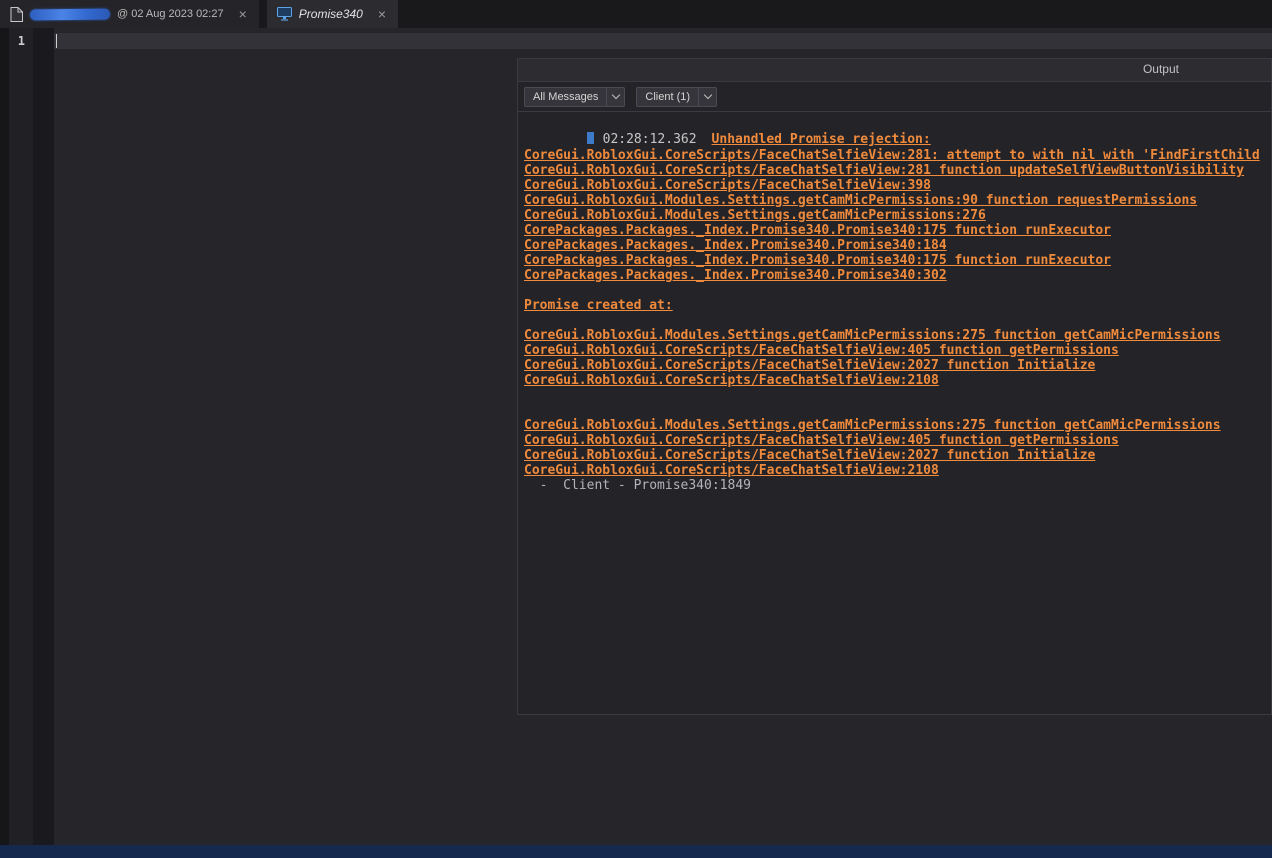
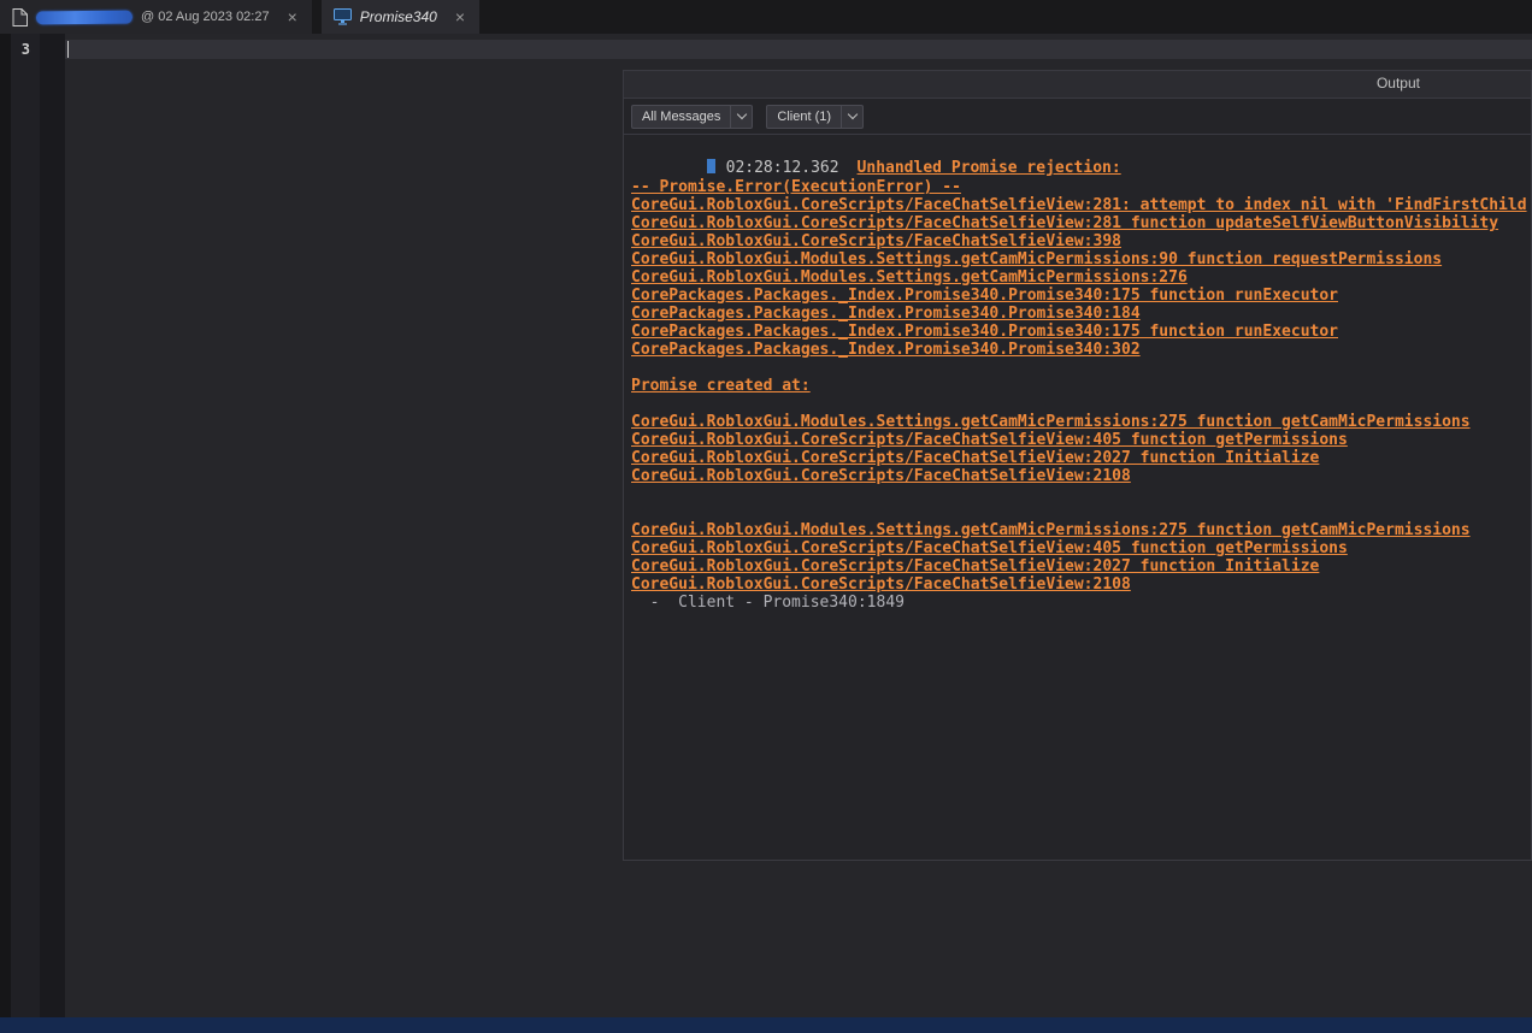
  @ 02 Aug 2023 02:27
  ×
  Promise340
  ×
- 1
+ 3
  Output
  All Messages
  Client (1)
  02:28:12.362 Unhandled Promise rejection:
+ -- Promise.Error(ExecutionError) --
- CoreGui.RobloxGui.CoreScripts/FaceChatSelfieView:281: attempt to with nil with 'FindFirstChild
+ CoreGui.RobloxGui.CoreScripts/FaceChatSelfieView:281: attempt to index nil with 'FindFirstChild
  CoreGui.RobloxGui.CoreScripts/FaceChatSelfieView:281 function updateSelfViewButtonVisibility
  CoreGui.RobloxGui.CoreScripts/FaceChatSelfieView:398
  CoreGui.RobloxGui.Modules.Settings.getCamMicPermissions:90 function requestPermissions
  CoreGui.RobloxGui.Modules.Settings.getCamMicPermissions:276
  CorePackages.Packages._Index.Promise340.Promise340:175 function runExecutor
  CorePackages.Packages._Index.Promise340.Promise340:184
  CorePackages.Packages._Index.Promise340.Promise340:175 function runExecutor
  CorePackages.Packages._Index.Promise340.Promise340:302
  Promise created at:
  CoreGui.RobloxGui.Modules.Settings.getCamMicPermissions:275 function getCamMicPermissions
  CoreGui.RobloxGui.CoreScripts/FaceChatSelfieView:405 function getPermissions
  CoreGui.RobloxGui.CoreScripts/FaceChatSelfieView:2027 function Initialize
  CoreGui.RobloxGui.CoreScripts/FaceChatSelfieView:2108
  CoreGui.RobloxGui.Modules.Settings.getCamMicPermissions:275 function getCamMicPermissions
  CoreGui.RobloxGui.CoreScripts/FaceChatSelfieView:405 function getPermissions
  CoreGui.RobloxGui.CoreScripts/FaceChatSelfieView:2027 function Initialize
  CoreGui.RobloxGui.CoreScripts/FaceChatSelfieView:2108
  - Client - Promise340:1849
